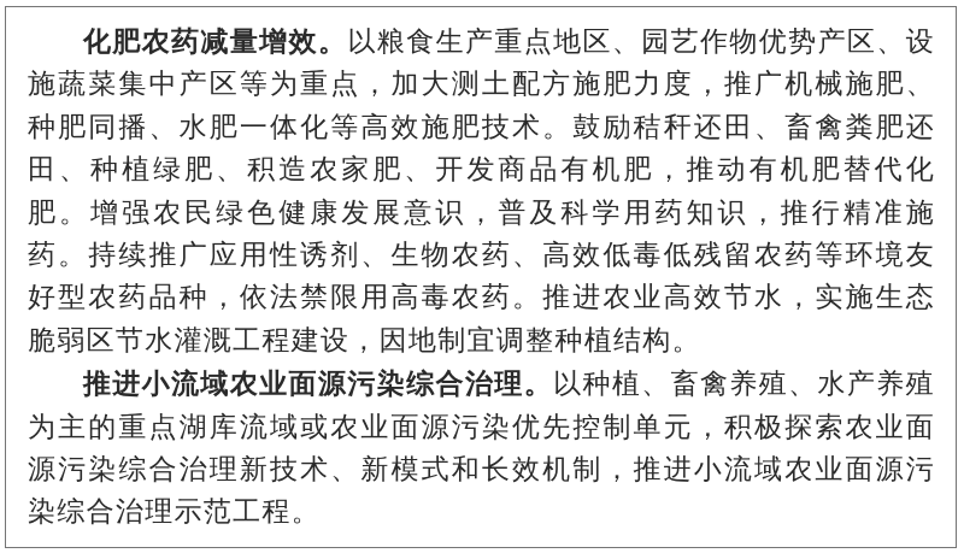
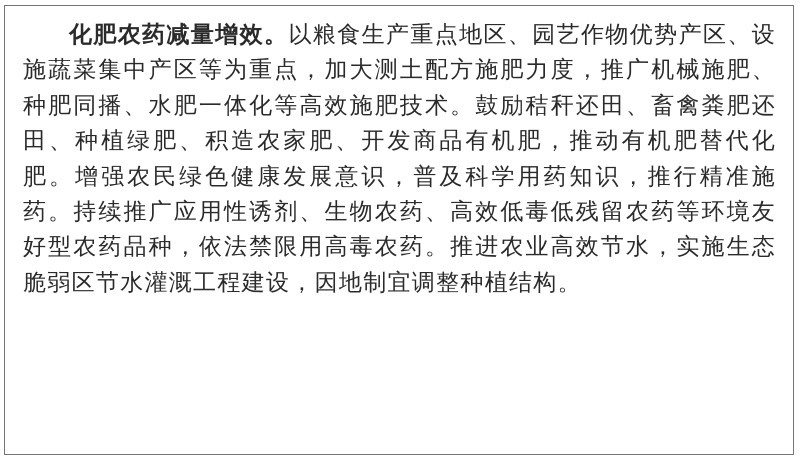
  化肥农药减量增效。以粮食生产重点地区、园艺作物优势产区、设施蔬菜集中产区等为重点，加大测土配方施肥力度，推广机械施肥、种肥同播、水肥一体化等高效施肥技术。鼓励秸秆还田、畜禽粪肥还田、种植绿肥、积造农家肥、开发商品有机肥，推动有机肥替代化肥。增强农民绿色健康发展意识，普及科学用药知识，推行精准施药。持续推广应用性诱剂、生物农药、高效低毒低残留农药等环境友好型农药品种，依法禁限用高毒农药。推进农业高效节水，实施生态脆弱区节水灌溉工程建设，因地制宜调整种植结构。
- 推进小流域农业面源污染综合治理。以种植、畜禽养殖、水产养殖为主的重点湖库流域或农业面源污染优先控制单元，积极探索农业面源污染综合治理新技术、新模式和长效机制，推进小流域农业面源污染综合治理示范工程。
